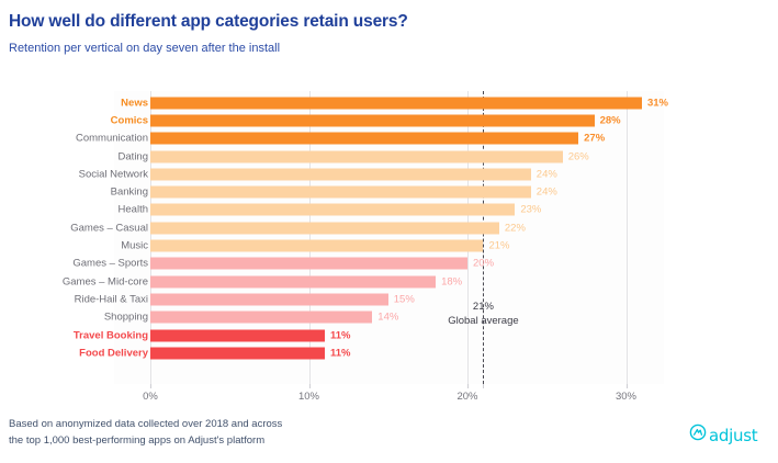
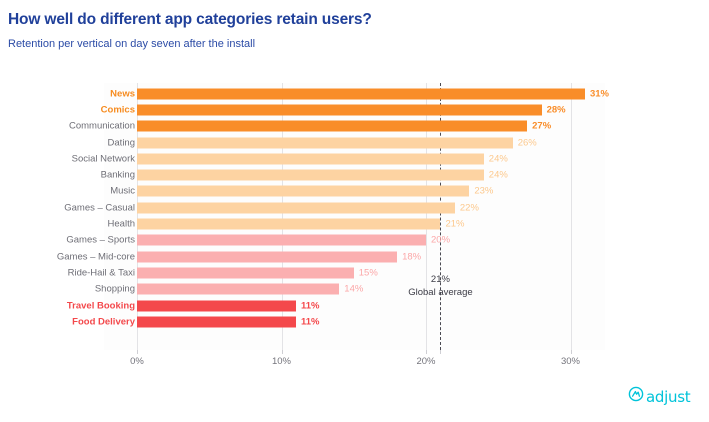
  How well do different app categories retain users?
  Retention per vertical on day seven after the install
  News
  31%
  Comics
  28%
  Communication
  27%
  Dating
  26%
  Social Network
  24%
  Banking
  24%
- Health
+ Music
  23%
  Games – Casual
  22%
- Music
+ Health
  21%
  Games – Sports
  20%
  Games – Mid-core
  18%
  Ride-Hail & Taxi
  15%
  Shopping
  14%
  Travel Booking
  11%
  Food Delivery
  11%
  0%
  10%
  20%
  30%
  21%
  Global average
- Based on anonymized data collected over 2018 and across
- the top 1,000 best-performing apps on Adjust's platform
  adjust
